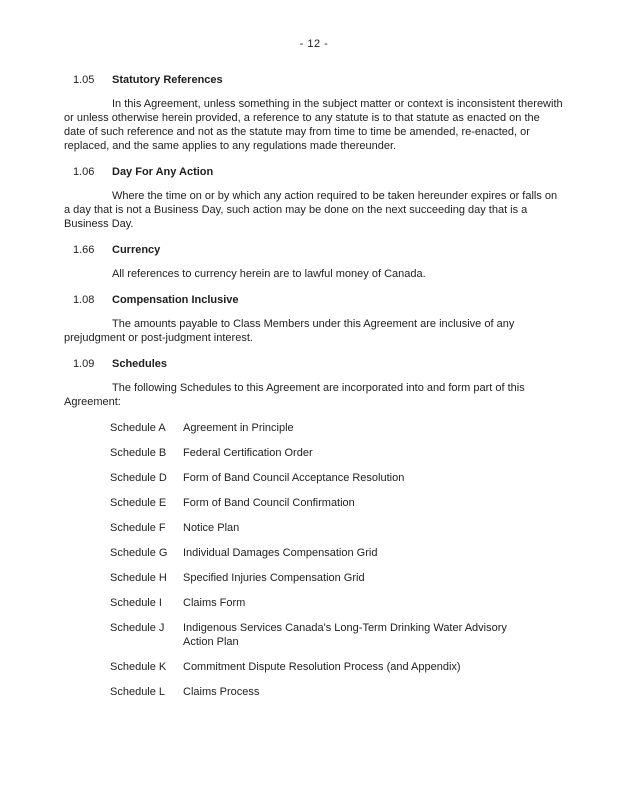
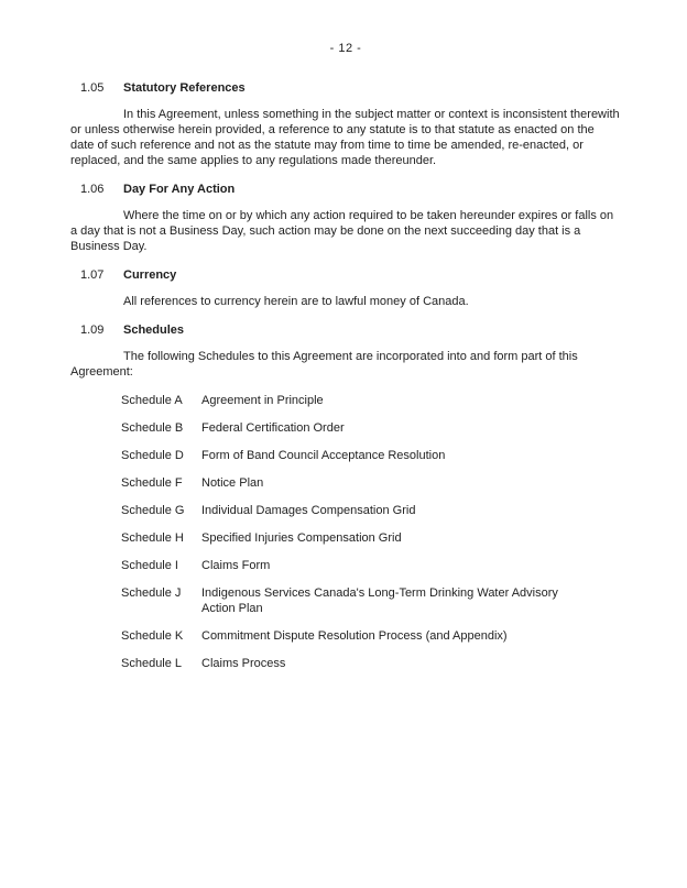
  - 12 -
  1.05
  Statutory References
  In this Agreement, unless something in the subject matter or context is inconsistent therewith or unless otherwise herein provided, a reference to any statute is to that statute as enacted on the date of such reference and not as the statute may from time to time be amended, re-enacted, or replaced, and the same applies to any regulations made thereunder.
  1.06
  Day For Any Action
  Where the time on or by which any action required to be taken hereunder expires or falls on a day that is not a Business Day, such action may be done on the next succeeding day that is a Business Day.
- 1.66
+ 1.07
  Currency
  All references to currency herein are to lawful money of Canada.
- 1.08
- Compensation Inclusive
- The amounts payable to Class Members under this Agreement are inclusive of any prejudgment or post-judgment interest.
  1.09
  Schedules
  The following Schedules to this Agreement are incorporated into and form part of this Agreement:
  Schedule A
  Agreement in Principle
  Schedule B
  Federal Certification Order
  Schedule D
  Form of Band Council Acceptance Resolution
- Schedule E
- Form of Band Council Confirmation
  Schedule F
  Notice Plan
  Schedule G
  Individual Damages Compensation Grid
  Schedule H
  Specified Injuries Compensation Grid
  Schedule I
  Claims Form
  Schedule J
  Indigenous Services Canada's Long-Term Drinking Water Advisory Action Plan
  Schedule K
  Commitment Dispute Resolution Process (and Appendix)
  Schedule L
  Claims Process
